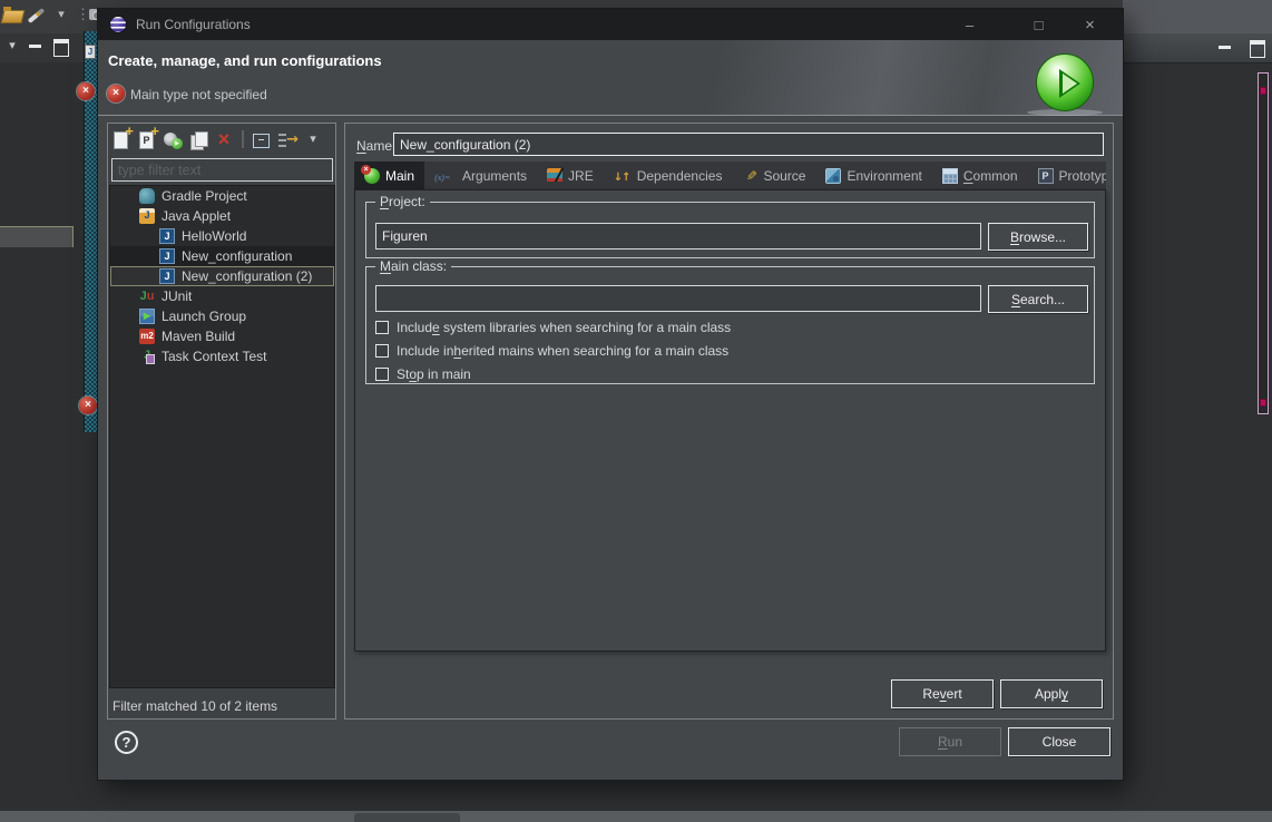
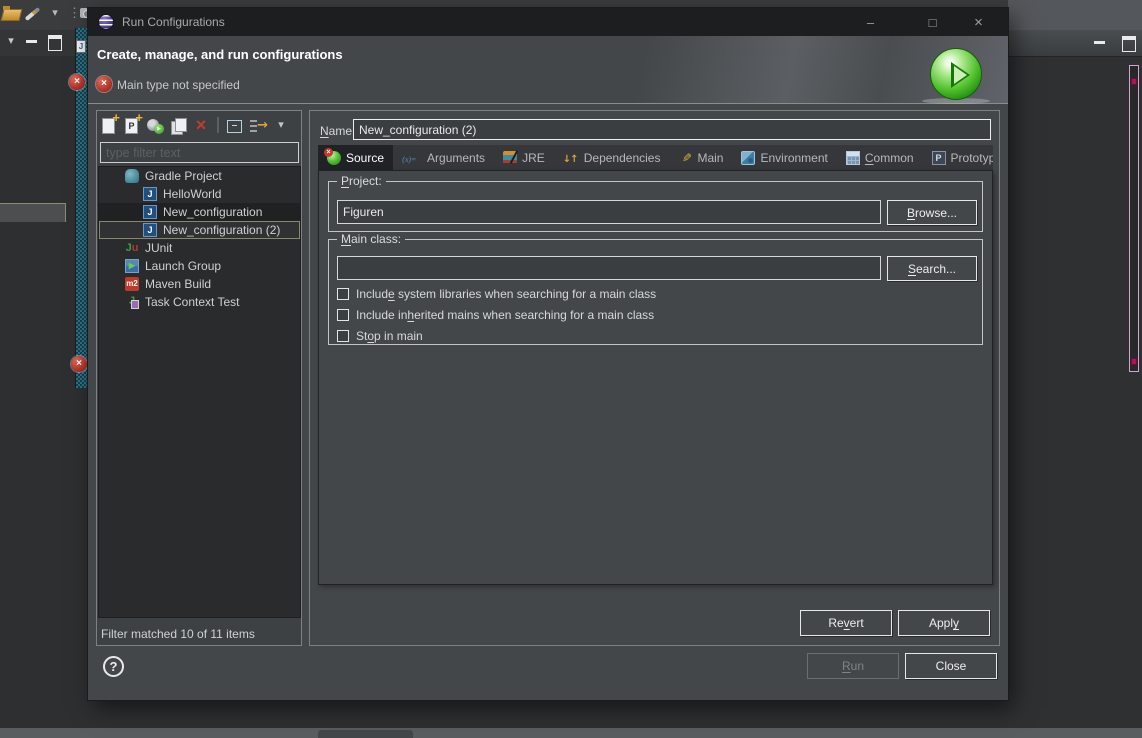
  J
  ×
  ×
  Run Configurations
  –
  □
  ×
  Create, manage, and run configurations
  ×
  Main type not specified
  type filter text
  Gradle Project
- Java Applet
  HelloWorld
  New_configuration
  New_configuration (2)
  JUnit
  Launch Group
  Maven Build
  Task Context Test
- Filter matched 10 of 2 items
+ Filter matched 10 of 11 items
  Name
  New_configuration (2)
- Main
+ Source
  Arguments
  JRE
  Dependencies
- Source
+ Main
  Environment
  Common
  Prototyp
  Project:
  Figuren
  Browse...
  Main class:
  Search...
  Include system libraries when searching for a main class
  Include inherited mains when searching for a main class
  Stop in main
  Revert
  Apply
  ?
  Run
  Close
